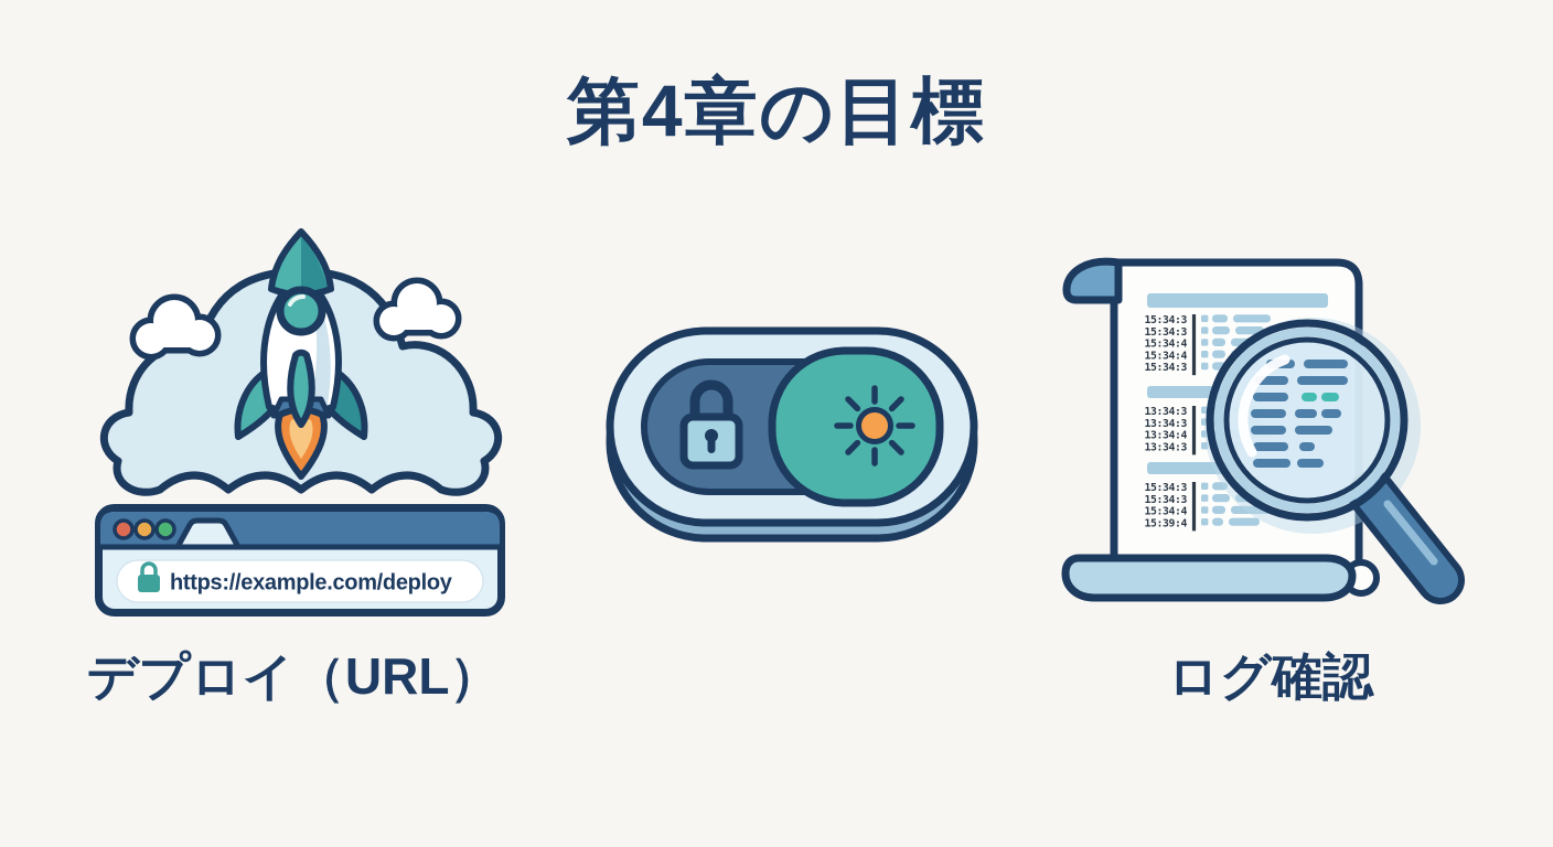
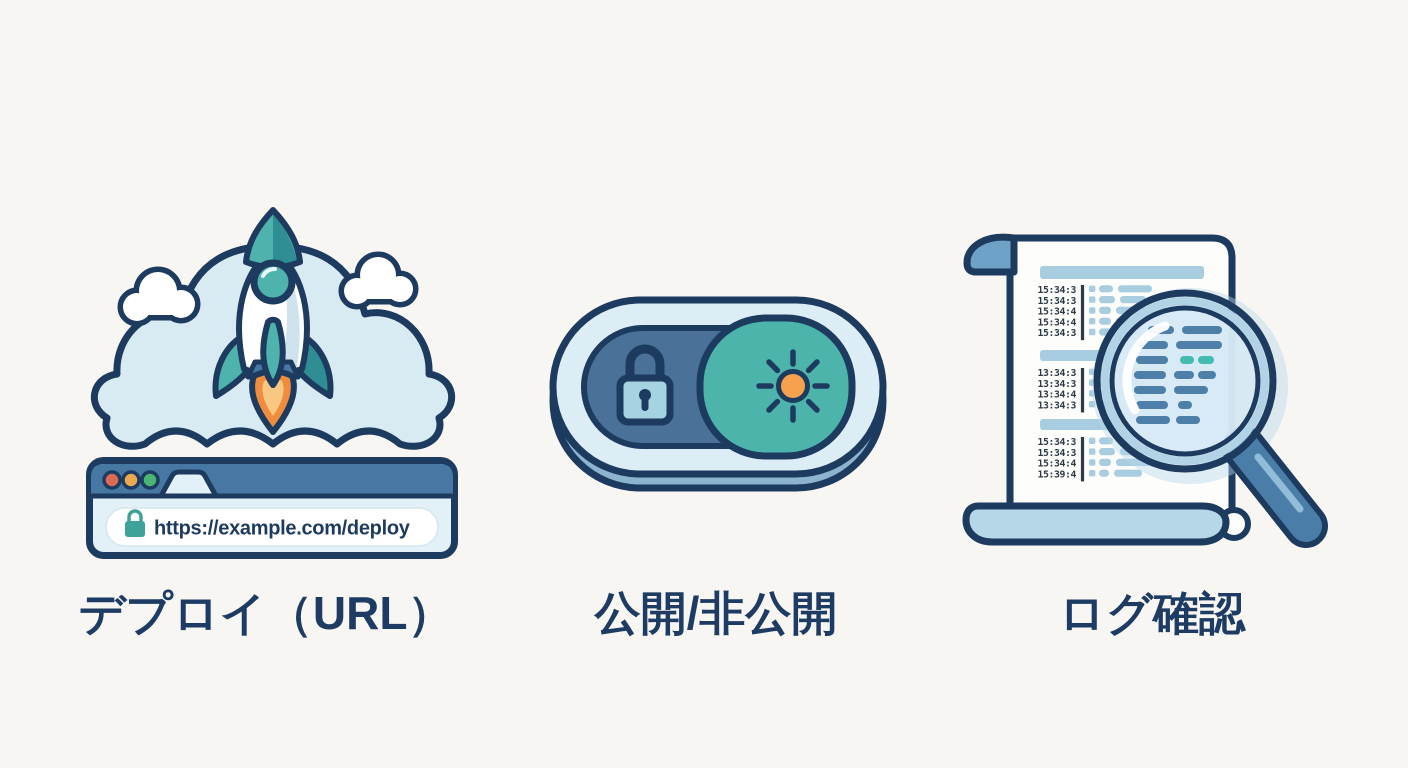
- 第4章の目標
  https://example.com/deploy
  デプロイ（URL）
+ 公開/非公開
  15:34:3
  15:34:3
  15:34:4
  15:34:4
  15:34:3
  13:34:3
  13:34:3
  13:34:4
  13:34:3
  15:34:3
  15:34:3
  15:34:4
  15:39:4
  ログ確認
